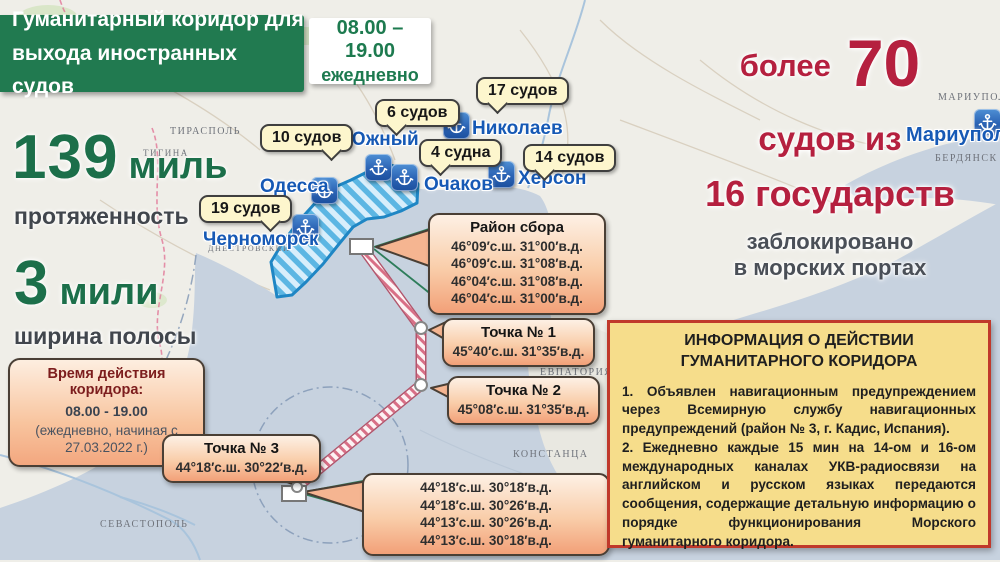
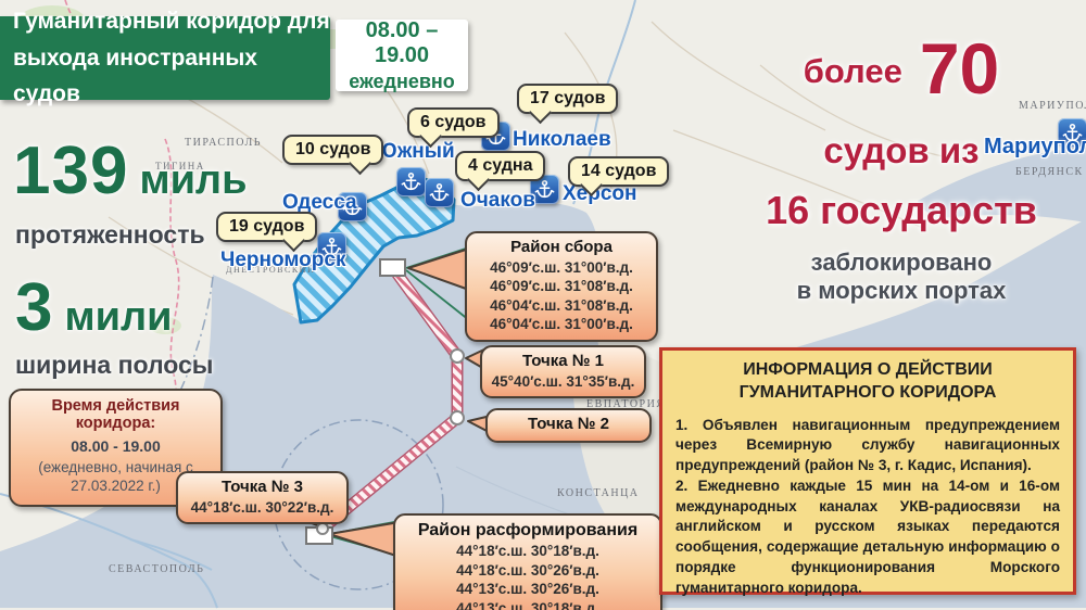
  ТИРАСПОЛЬ
  ТИГИНА
  ЕВПАТОРИ
  КОНСТАНЦА
  МАРИУПО
  БЕРДЯНСК
  СЕВАСТОПОЛЬ
  ДНЕСТРОВСКИЙ
  Черноморск
  Одесса
  Южный
  Очаков
  Николаев
  Хесон
  Мариупо
  19 судов
  10 судов
  6 судов
  4 судна
  17 судов
  14 судов
  Гуманитарный коридор для выхода иностранных судов
  08.00 – 19.00
  ежедневно
  139 миль
  протяженность
  3 мили
  ширина полосы
  Время действия коридора:
  08.00 - 19.00
  (ежедневно, начиная с 27.03.2022 г.)
  Район сбора
  46°09′с.ш. 31°00′в.д.
  46°09′с.ш. 31°08′в.д.
  46°04′с.ш. 31°08′в.д.
  46°04′с.ш. 31°00′в.д.
  Точка № 1
  45°40′с.ш. 31°35′в.д.
  Точка № 2
- 45°08′с.ш. 31°35′в.д.
  Точка № 3
  44°18′с.ш. 30°22′в.д.
+ Район расформирования
  44°18′с.ш. 30°18′в.д.
  44°18′с.ш. 30°26′в.д.
  44°13′с.ш. 30°26′в.д.
  44°13′с.ш. 30°18′в.д.
  более 70
  судов из
  16 государств
  заблокировано
  в морских портах
  ИНФОРМАЦИЯ О ДЕЙСТВИИ
  ГУМАНИТАРНОГО КОРИДОРА
  1. Объявлен навигационным предупреждением через Всемирную службу навигационных предупреждений (район № 3, г. Кадис, Испания).
  2. Ежедневно каждые 15 мин на 14-ом и 16-ом международных каналах УКВ-радиосвязи на английском и русском языках передаются сообщения, содержащие детальную информацию о порядке функционирования Морского гуманитарного коридора.
